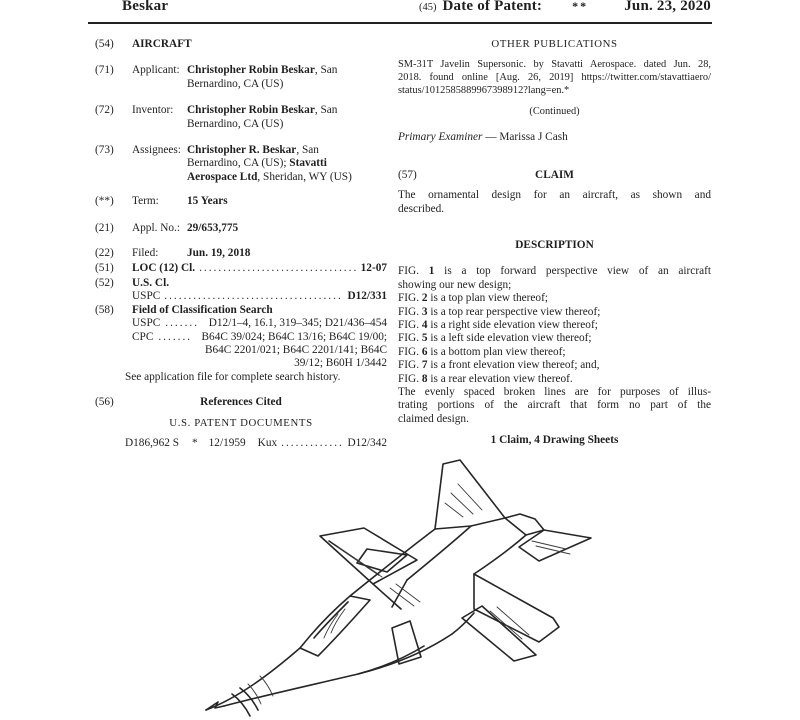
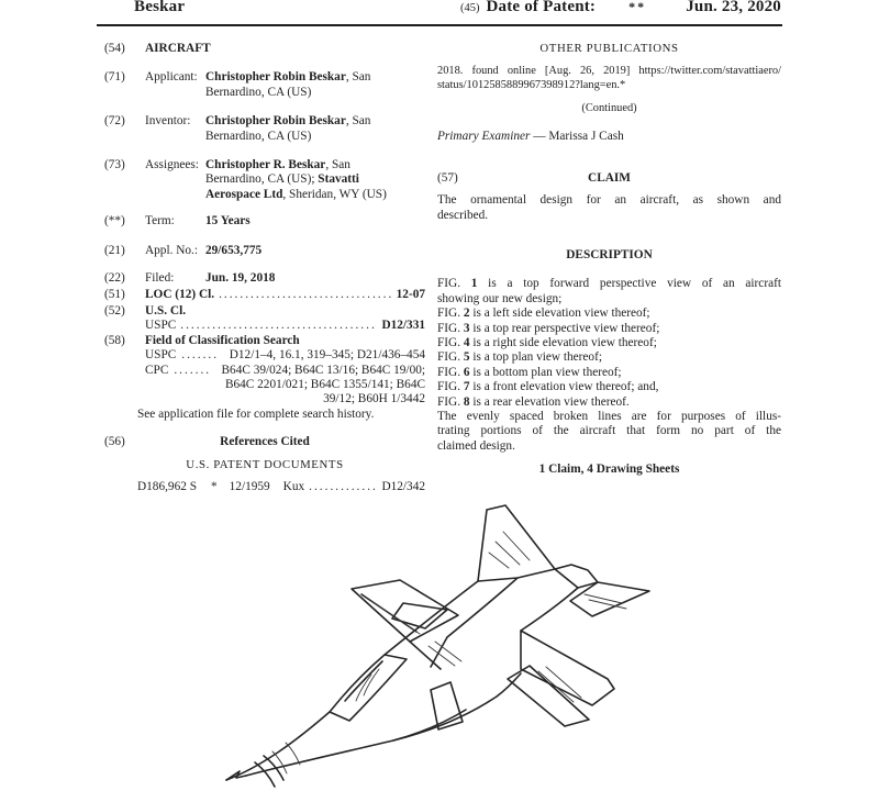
  Beskar
  (45)
  Date of Patent:
  **
  Jun. 23, 2020
  (54)
  AIRCRAFT
  (71)
  Applicant:
  Christopher Robin Beskar, San
  Bernardino, CA (US)
  (72)
  Inventor:
  Christopher Robin Beskar, San
  Bernardino, CA (US)
  (73)
  Assignees:
  Christopher R. Beskar, San
  Bernardino, CA (US); Stavatti
  Aerospace Ltd, Sheridan, WY (US)
  (**)
  Term:
  15 Years
  (21)
  Appl. No.:
  29/653,775
  (22)
  Filed:
  Jun. 19, 2018
  (51)
  LOC (12) Cl.
  12-07
  (52)
  U.S. Cl.
  USPC
  D12/331
  (58)
  Field of Classification Search
  USPC
  .......
  D12/1–4, 16.1, 319–345; D21/436–454
  CPC
  .......
  B64C 39/024; B64C 13/16; B64C 19/00;
- B64C 2201/021; B64C 2201/141; B64C
+ B64C 2201/021; B64C 1355/141; B64C
  39/12; B60H 1/3442
  See application file for complete search history.
  (56)
  References Cited
  U.S. PATENT DOCUMENTS
  D186,962 S
  *
  12/1959
  Kux
  D12/342
  OTHER PUBLICATIONS
- SM-31T Javelin Supersonic. by Stavatti Aerospace. dated Jun. 28,
  2018. found online [Aug. 26, 2019] https://twitter.com/stavattiaero/
  status/1012585889967398912?lang=en.*
  (Continued)
  Primary Examiner — Marissa J Cash
  (57)
  CLAIM
  The ornamental design for an aircraft, as shown and
  described.
  DESCRIPTION
  FIG. 1 is a top forward perspective view of an aircraft
  showing our new design;
- FIG. 2 is a top plan view thereof;
+ FIG. 2 is a left side elevation view thereof;
  FIG. 3 is a top rear perspective view thereof;
  FIG. 4 is a right side elevation view thereof;
- FIG. 5 is a left side elevation view thereof;
+ FIG. 5 is a top plan view thereof;
  FIG. 6 is a bottom plan view thereof;
  FIG. 7 is a front elevation view thereof; and,
  FIG. 8 is a rear elevation view thereof.
  The evenly spaced broken lines are for purposes of illus-
  trating portions of the aircraft that form no part of the
  claimed design.
  1 Claim, 4 Drawing Sheets
